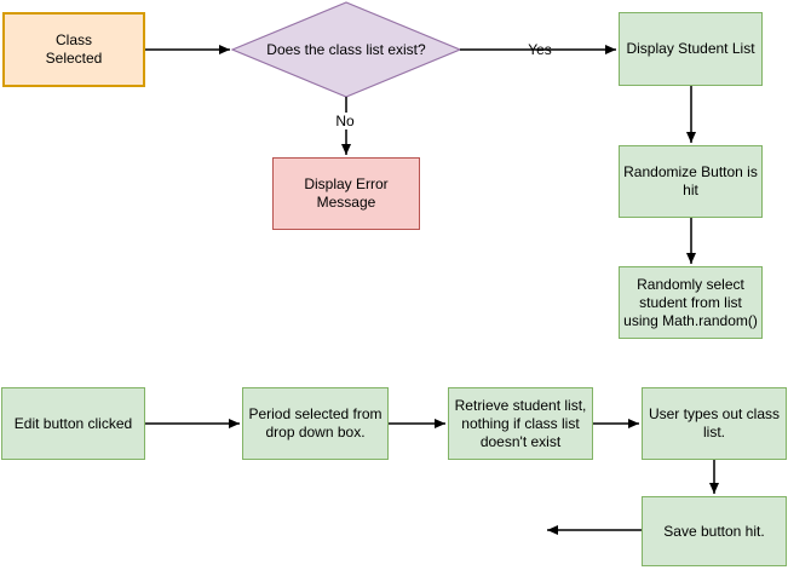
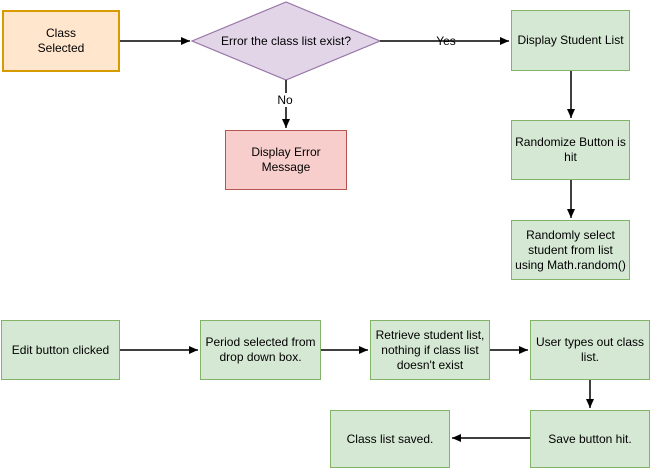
  Class
  Selected
- Does the class list exist?
+ Error the class list exist?
  Display Student List
  Display Error
  Message
  Randomize Button is
  hit
  Randomly select
  student from list
  using Math.random()
  Edit button clicked
  Period selected from
  drop down box.
  Retrieve student list,
  nothing if class list
  doesn't exist
  User types out class
  list.
  Save button hit.
+ Class list saved.
  Yes
  No
